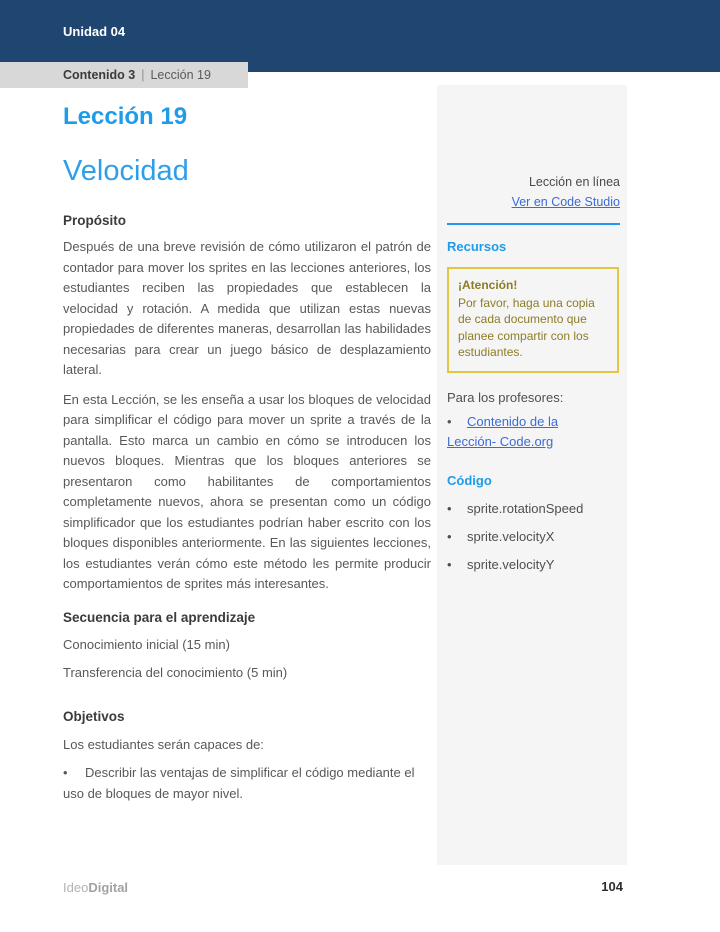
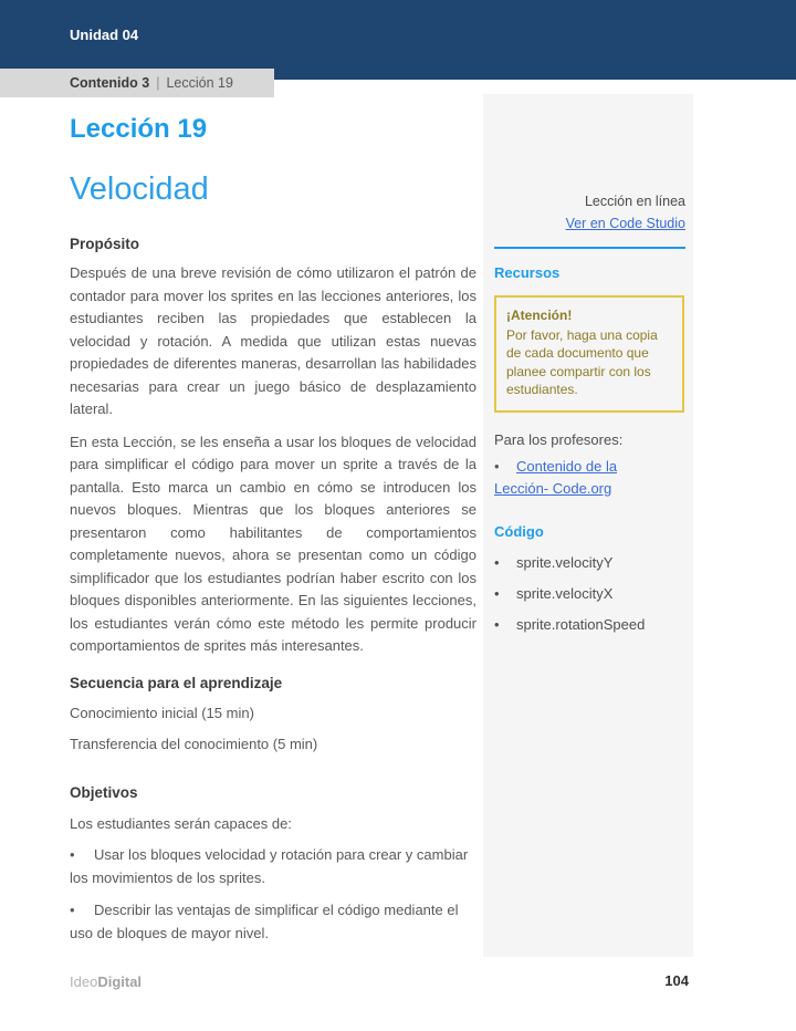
  Unidad 04
  Contenido 3
  |
  Lección 19
  Lección 19
  Velocidad
  Propósito
  Después de una breve revisión de cómo utilizaron el patrón de contador para mover los sprites en las lecciones anteriores, los estudiantes reciben las propiedades que establecen la velocidad y rotación. A medida que utilizan estas nuevas propiedades de diferentes maneras, desarrollan las habilidades necesarias para crear un juego básico de desplazamiento lateral.
  En esta Lección, se les enseña a usar los bloques de velocidad para simplificar el código para mover un sprite a través de la pantalla. Esto marca un cambio en cómo se introducen los nuevos bloques. Mientras que los bloques anteriores se presentaron como habilitantes de comportamientos completamente nuevos, ahora se presentan como un código simplificador que los estudiantes podrían haber escrito con los bloques disponibles anteriormente. En las siguientes lecciones, los estudiantes verán cómo este método les permite producir comportamientos de sprites más interesantes.
  Secuencia para el aprendizaje
  Conocimiento inicial (15 min)
  Transferencia del conocimiento (5 min)
  Objetivos
  Los estudiantes serán capaces de:
+ • Usar los bloques velocidad y rotación para crear y cambiar los movimientos de los sprites.
  • Describir las ventajas de simplificar el código mediante el uso de bloques de mayor nivel.
  Lección en línea
  Ver en Code Studio
  Recursos
  ¡Atención!
  Por favor, haga una copia de cada documento que planee compartir con los estudiantes.
  Para los profesores:
  • Contenido de la Lección- Code.org
  Código
- • sprite.rotationSpeed
+ • sprite.velocityY
  • sprite.velocityX
- • sprite.velocityY
+ • sprite.rotationSpeed
  IdeoDigital
  104
